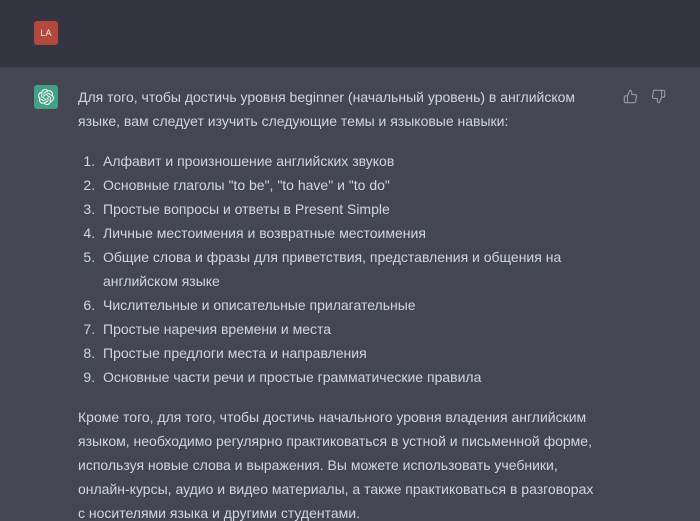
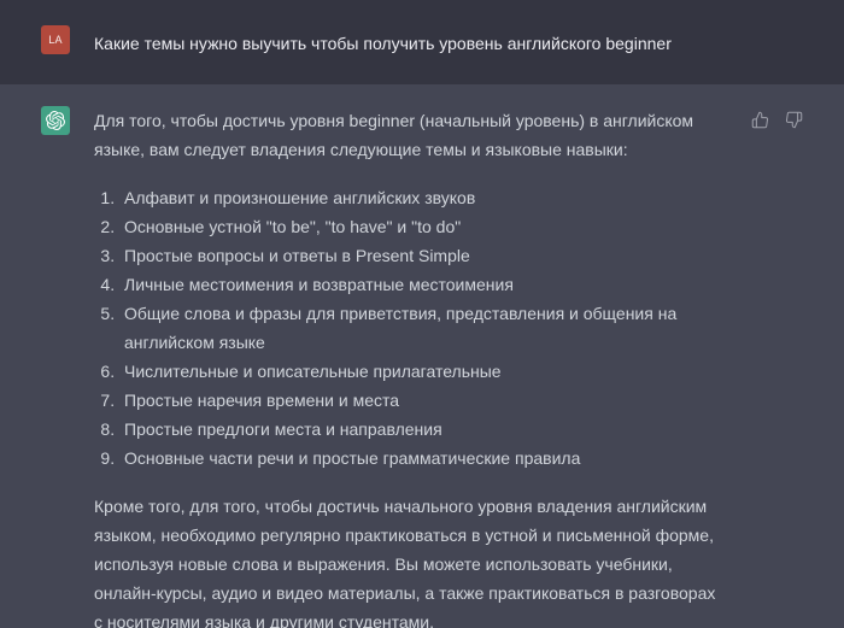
  LA
+ Какие темы нужно выучить чтобы получить уровень английского beginner
- Для того, чтобы достичь уровня beginner (начальный уровень) в английском языке, вам следует изучить следующие темы и языковые навыки:
+ Для того, чтобы достичь уровня beginner (начальный уровень) в английском языке, вам следует владения следующие темы и языковые навыки:
  Алфавит и произношение английских звуков
- Основные глаголы "to be", "to have" и "to do"
+ Основные устной "to be", "to have" и "to do"
  Простые вопросы и ответы в Present Simple
  Личные местоимения и возвратные местоимения
  Общие слова и фразы для приветствия, представления и общения на английском языке
  Числительные и описательные прилагательные
  Простые наречия времени и места
  Простые предлоги места и направления
  Основные части речи и простые грамматические правила
  Кроме того, для того, чтобы достичь начального уровня владения английским языком, необходимо регулярно практиковаться в устной и письменной форме, используя новые слова и выражения. Вы можете использовать учебники, онлайн-курсы, аудио и видео материалы, а также практиковаться в разговорах с носителями языка и другими студентами.
